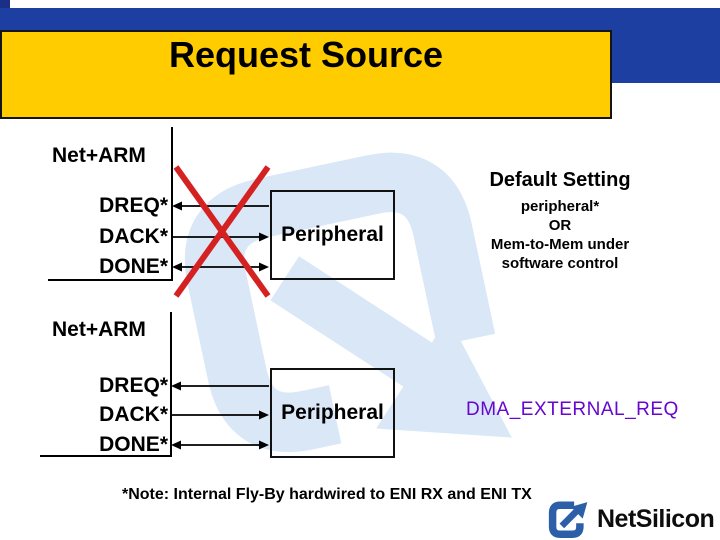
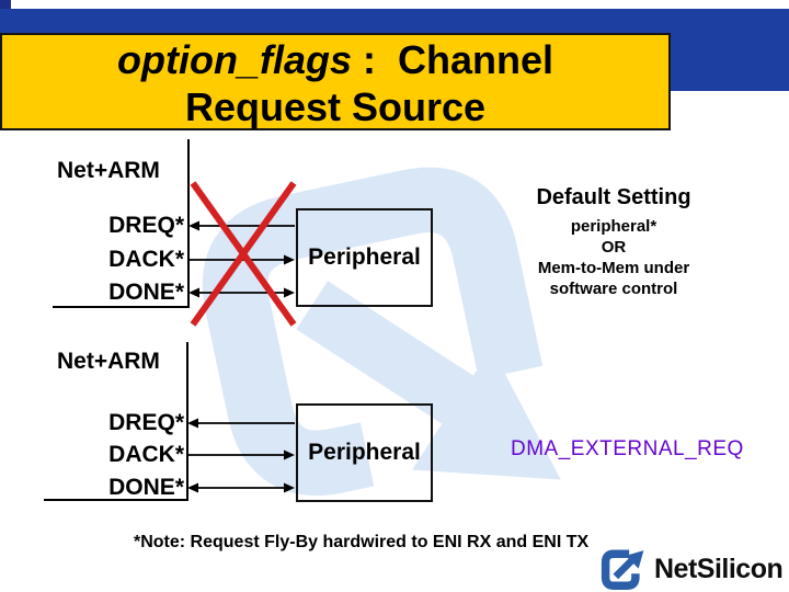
+ option_flags : Channel
  Request Source
  Net+ARM
  DREQ*
  DACK*
  DONE*
  Peripheral
  Default Setting
  peripheral*
  OR
  Mem-to-Mem under
  software control
  Net+ARM
  DREQ*
  DACK*
  DONE*
  Peripheral
  DMA_EXTERNAL_REQ
- *Note: Internal Fly-By hardwired to ENI RX and ENI TX
+ *Note: Request Fly-By hardwired to ENI RX and ENI TX
  NetSilicon
